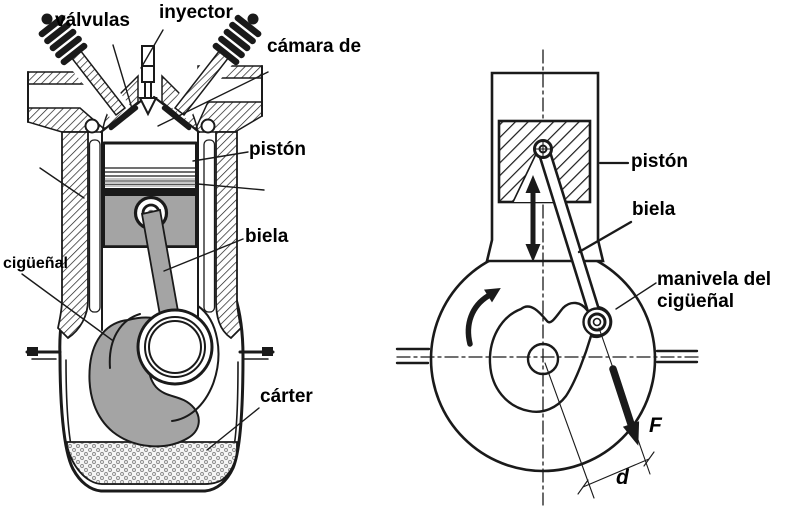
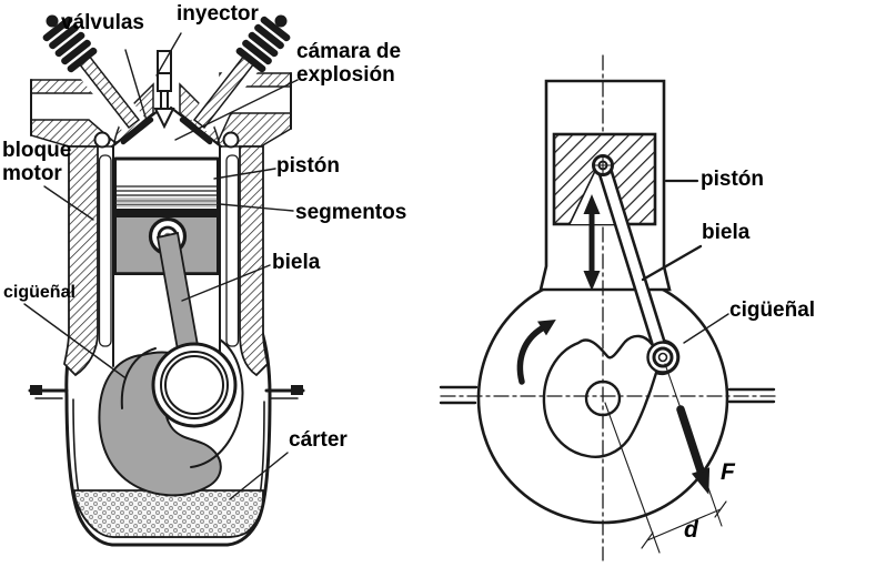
  válvulas
  inyector
  cámara de
+ explosión
+ bloque
+ motor
  pistón
+ segmentos
  biela
  cigüeñal
  cárter
  pistón
  biela
- manivela del
  cigüeñal
  F
  d
